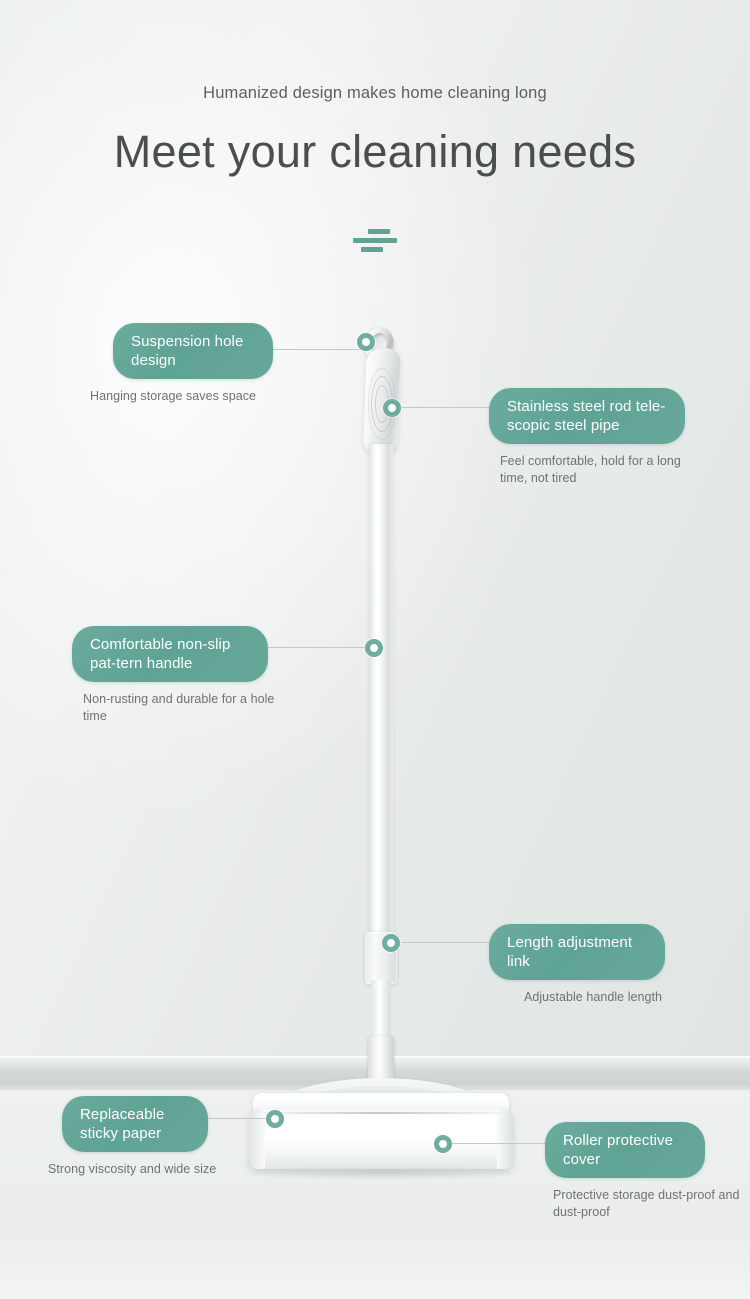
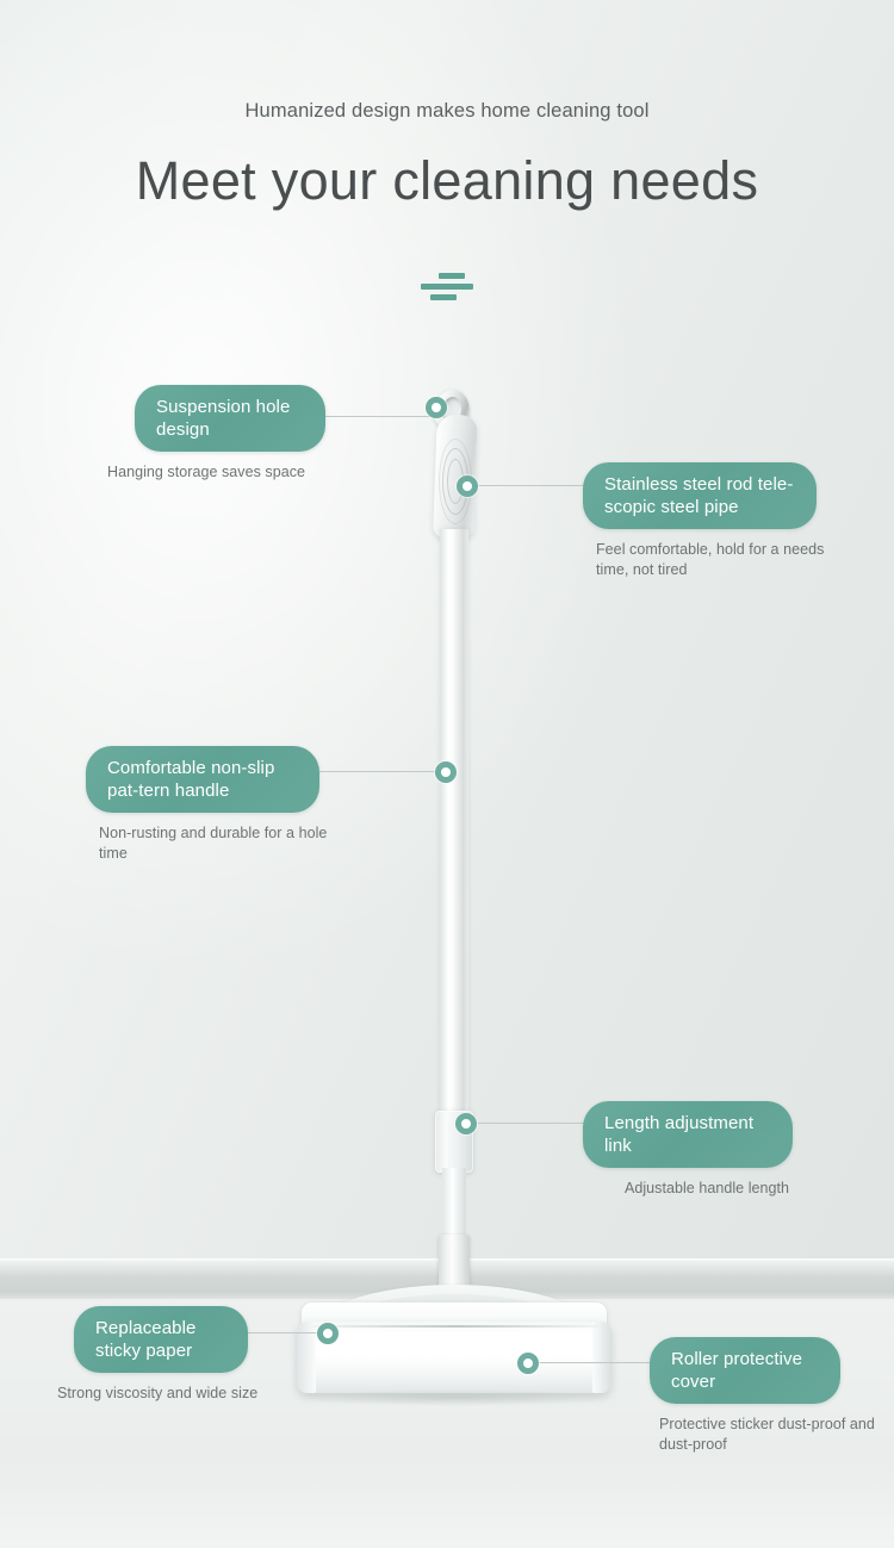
- Humanized design makes home cleaning long
+ Humanized design makes home cleaning tool
  Meet your cleaning needs
  Suspension hole design
  Hanging storage saves space
  Stainless steel rod tele-scopic steel pipe
- Feel comfortable, hold for a long time, not tired
+ Feel comfortable, hold for a needs time, not tired
  Comfortable non-slip pat-tern handle
  Non-rusting and durable for a hole time
  Length adjustment link
  Adjustable handle length
  Replaceable sticky paper
  Strong viscosity and wide size
  Roller protective cover
- Protective storage dust-proof and dust-proof
+ Protective sticker dust-proof and dust-proof
